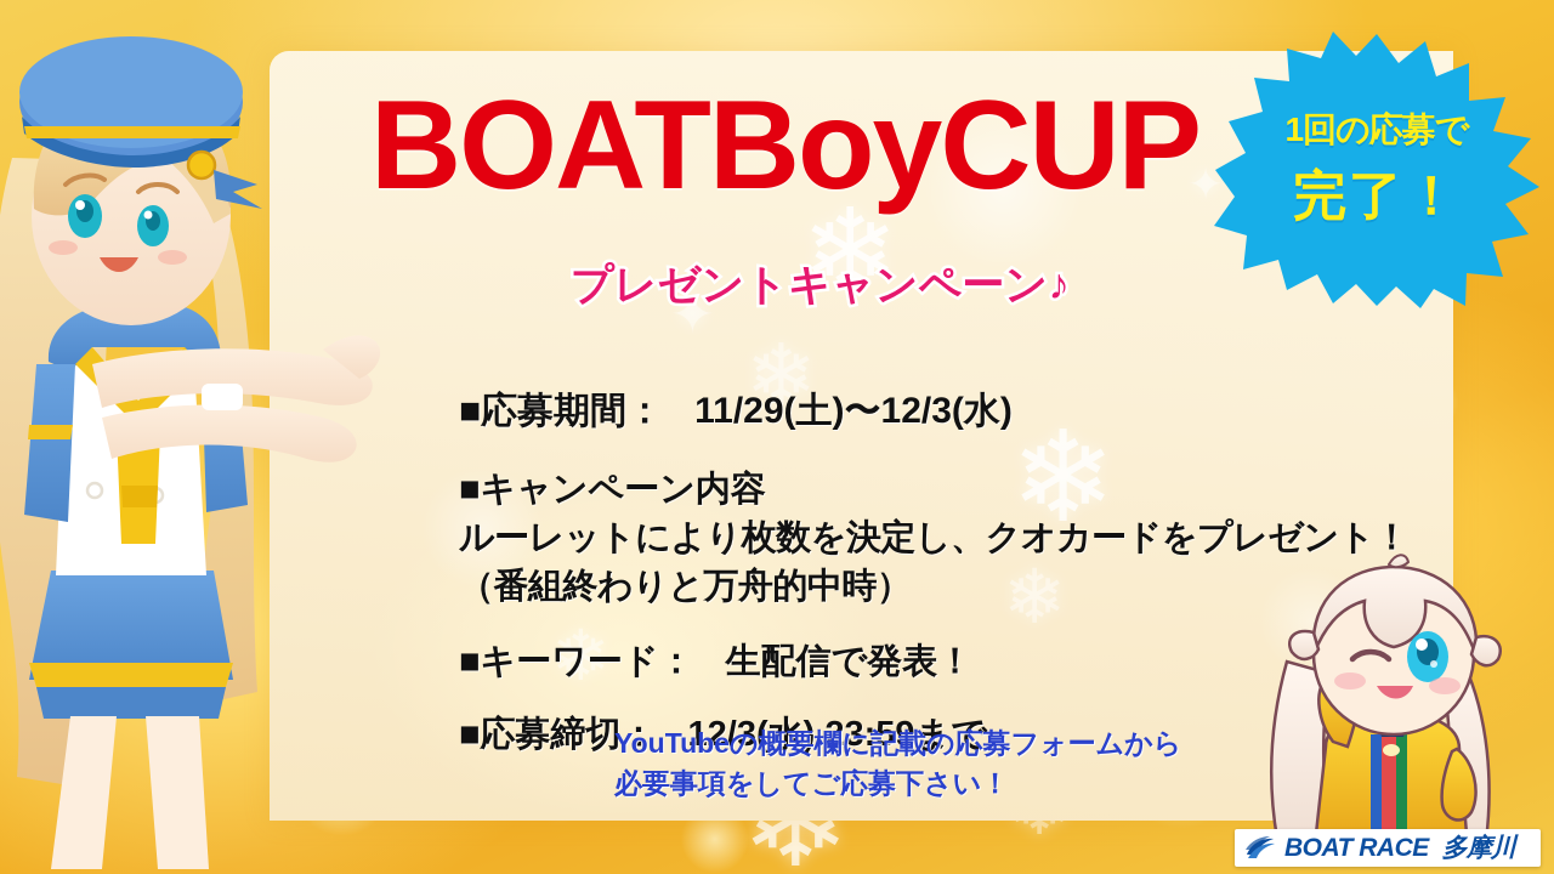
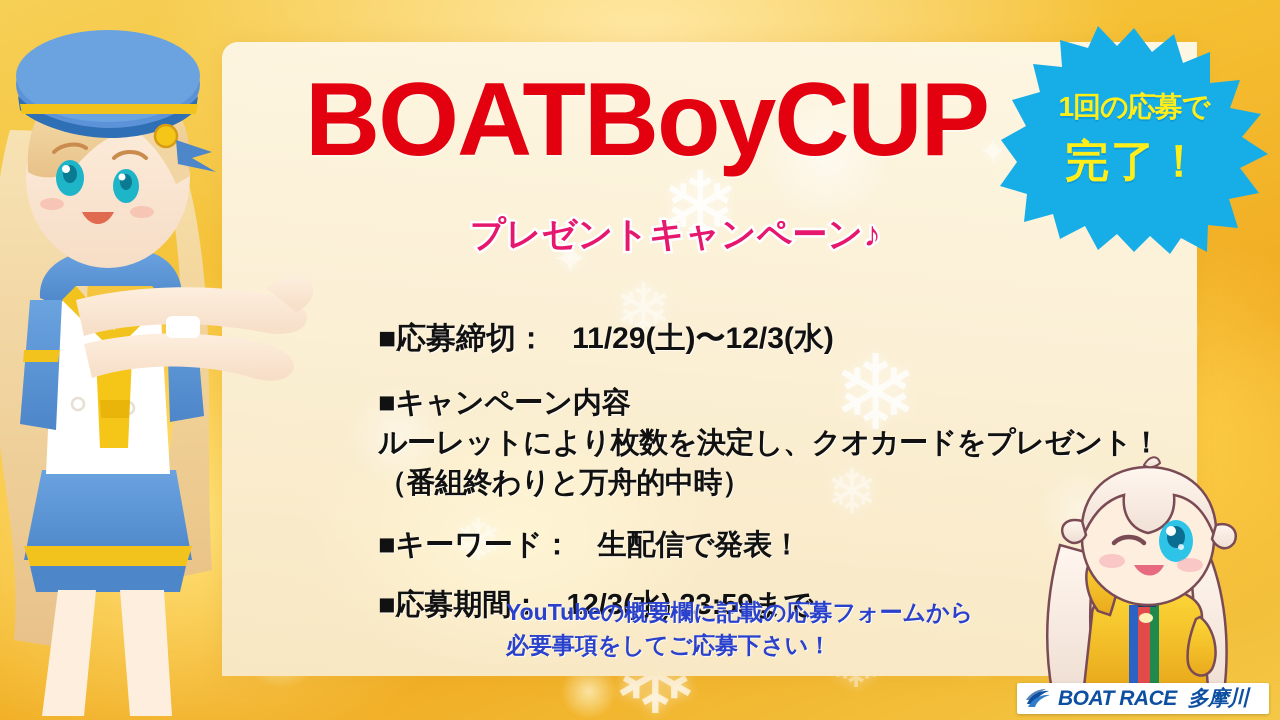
  ❄
  ❄
  ❄
  ❄
  ❄
  ✦
  ✦
  BOATBoyCUP
  プレゼントキャンペーン♪
- ■応募期間： 11/29(土)〜12/3(水)
+ ■応募締切： 11/29(土)〜12/3(水)
  ■キャンペーン内容
  ルーレットにより枚数を決定し、クオカードをプレゼント！
  （番組終わりと万舟的中時）
  ■キーワード： 生配信で発表！
- ■応募締切： 12/3(水) 23:59まで
+ ■応募期間： 12/3(水) 23:59まで
  YouTubeの概要欄に記載の応募フォームから
  必要事項をしてご応募下さい！
  1回の応募で
  完了！
  BOAT RACE
  多摩川
